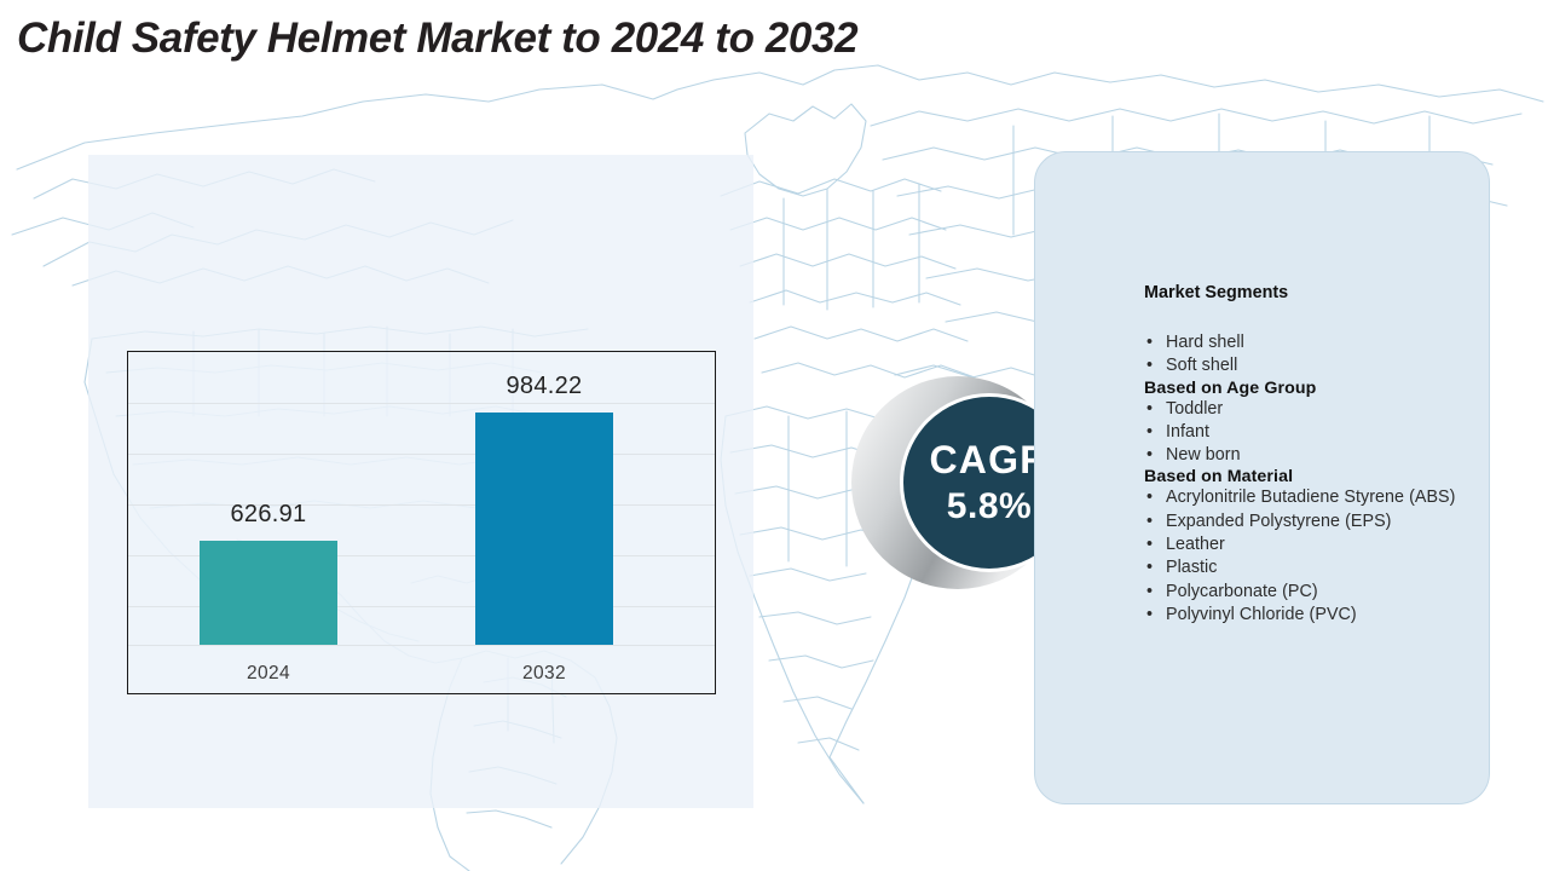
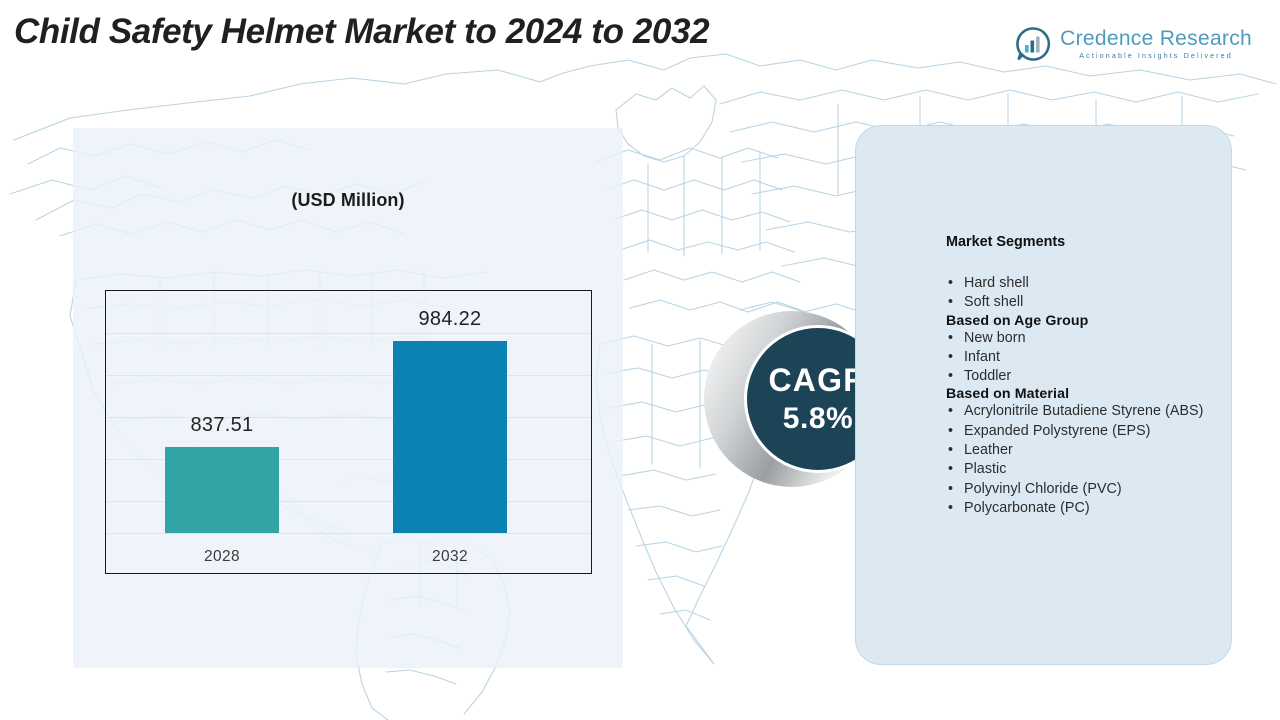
  Child Safety Helmet Market to 2024 to 2032
+ Credence Research
+ Actionable Insights Delivered
+ (USD Million)
- 626.91
+ 837.51
- 2024
+ 2028
  984.22
  2032
  CAG
  5.8%
  Market Segments
  •
  Hard shell
  •
  Soft shell
  Based on Age Group
  •
- Toddler
+ New born
  •
  Infant
  •
- New born
+ Toddler
  Based on Material
  •
  Acrylonitrile Butadiene Styrene (ABS)
  •
  Expanded Polystyrene (EPS)
  •
  Leather
  •
  Plastic
  •
- Polycarbonate (PC)
+ Polyvinyl Chloride (PVC)
  •
- Polyvinyl Chloride (PVC)
+ Polycarbonate (PC)
